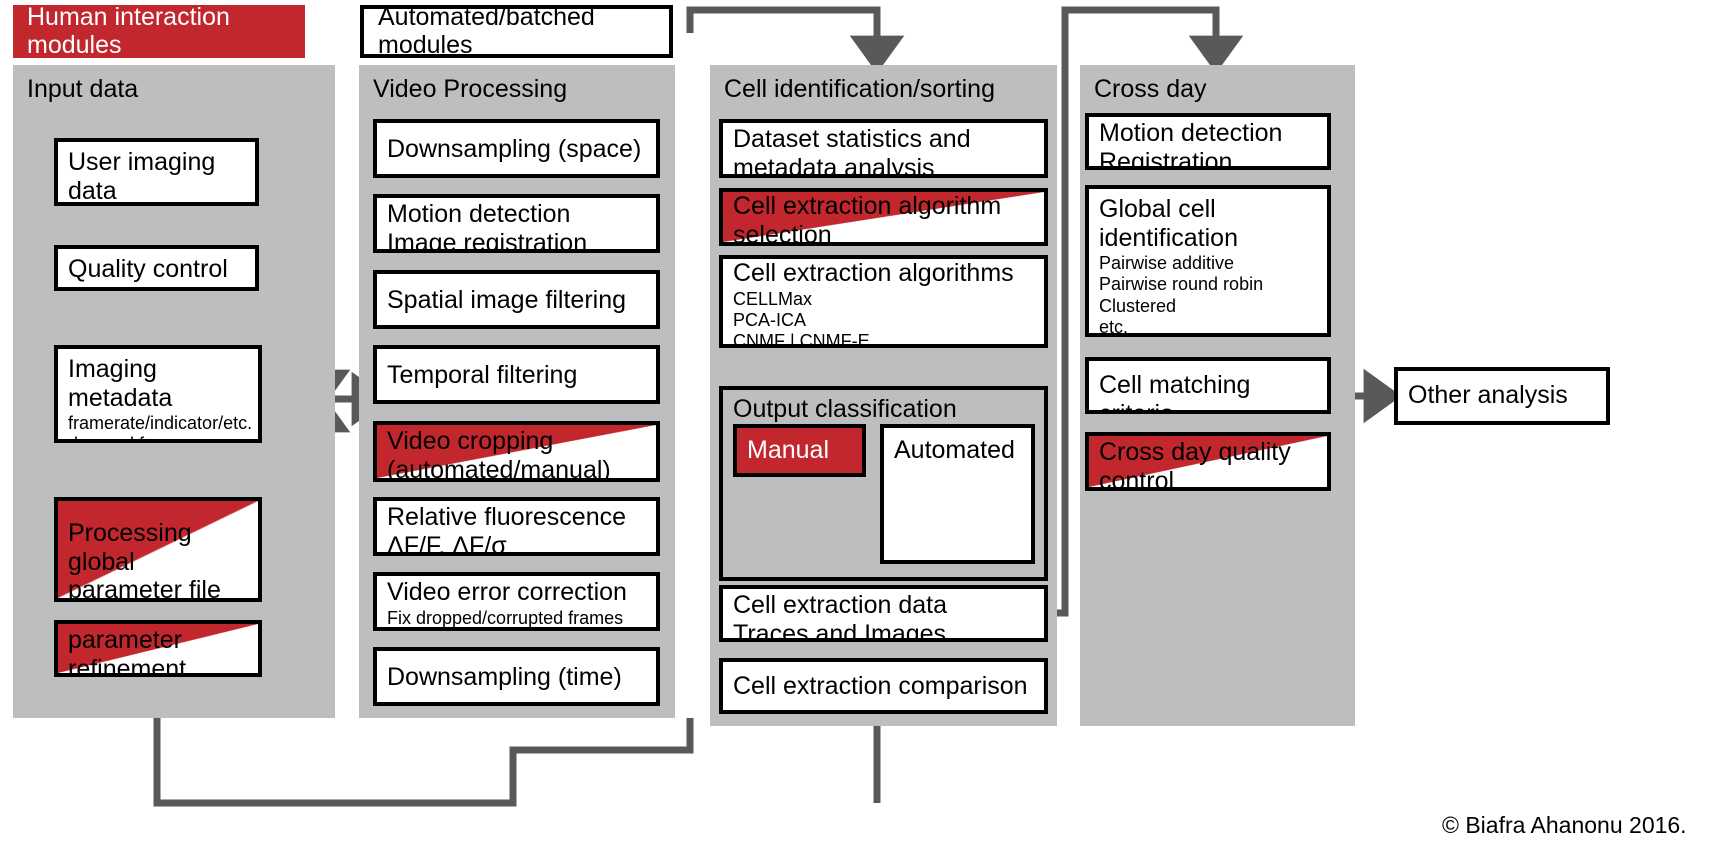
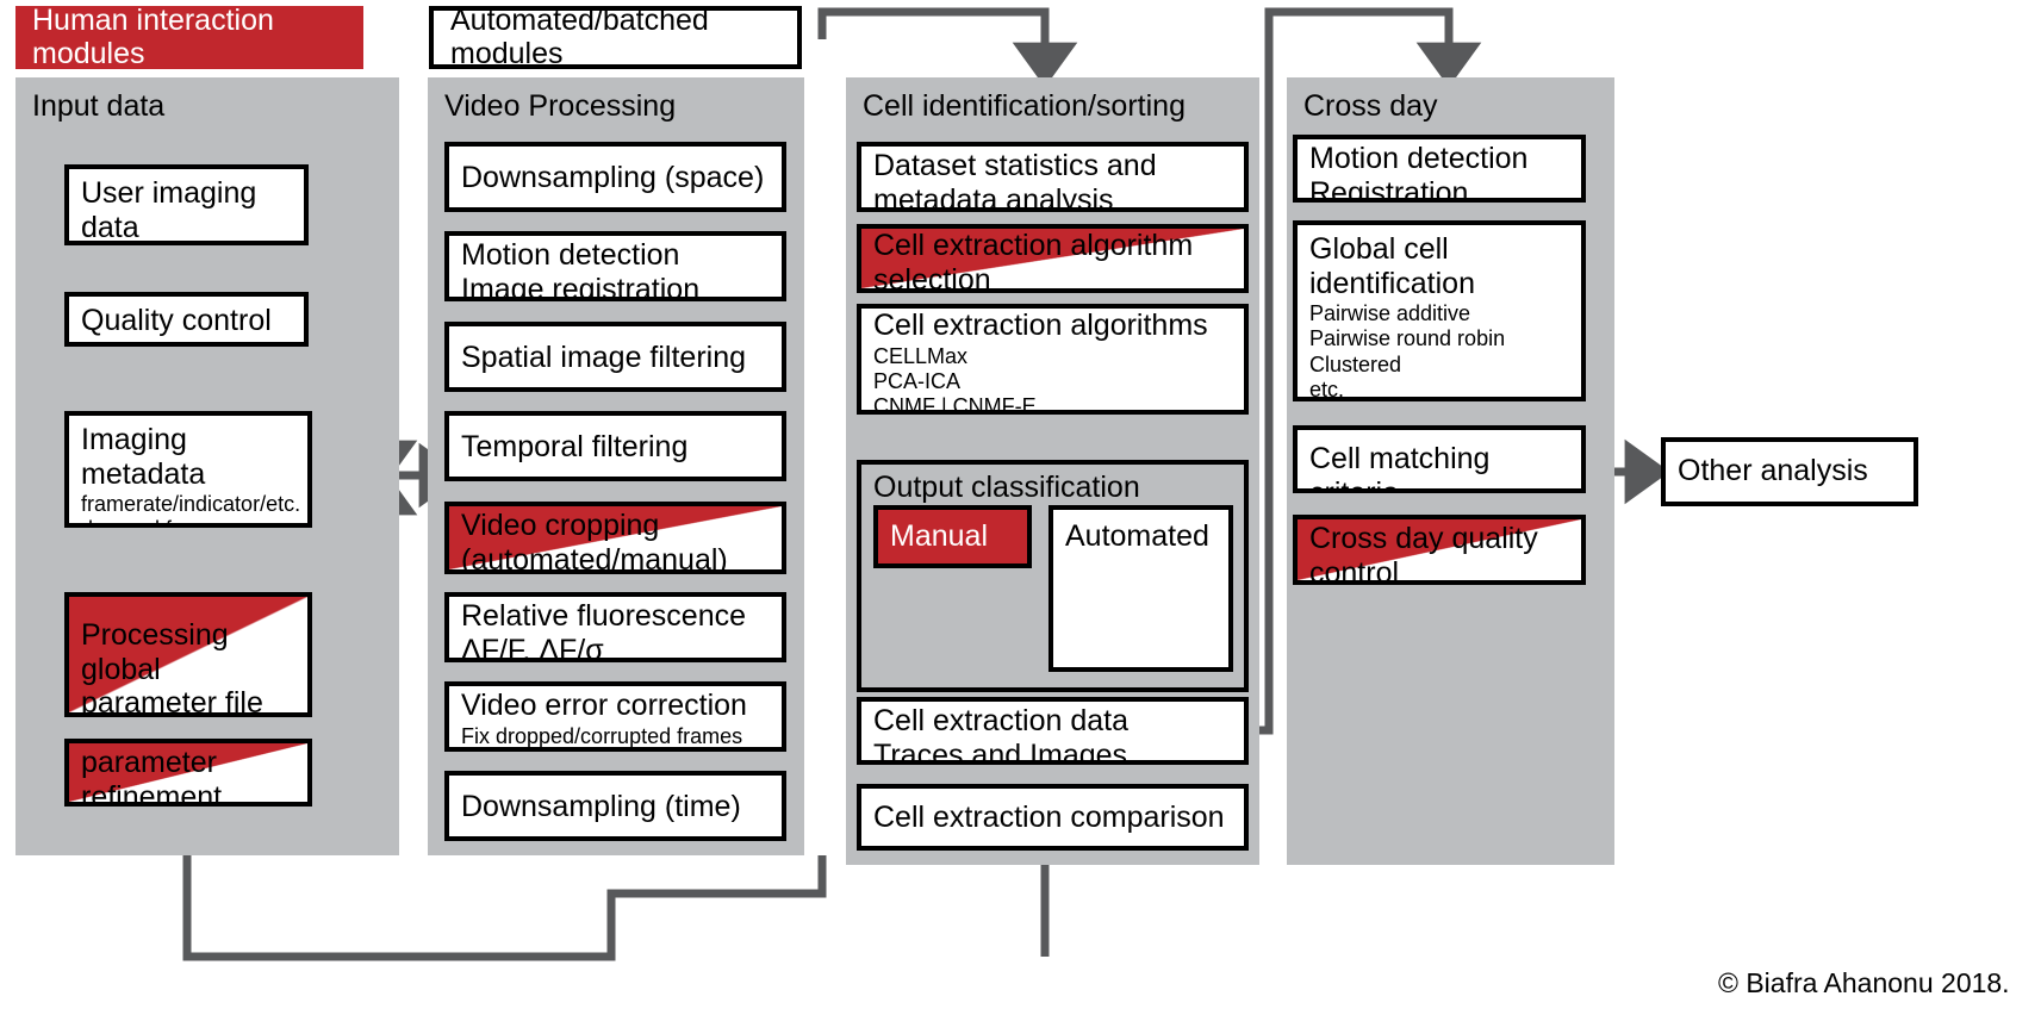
  Human interaction modules
  Automated/batched modules
  Input data
  User imaging data
  Quality control
  Imaging metadata
  framerate/indicator/etc.
  Processing global
  parameter file
  parameter
  refinement
  Video Processing
  Downsampling (space)
  Motion detection
  Image registration
  Spatial image filtering
  Temporal filtering
  Video cropping
  (automated/manual)
  Relative fluorescence
  ΔF/F, ΔF/σ
  Video error correction
  Fix dropped/corrupted frames
  Downsampling (time)
  Cell identification/sorting
  Dataset statistics and
  metadata analysis
  Cell extraction algorithm
  selection
  Cell extraction algorithms
  CELLMax
  PCA-ICA
  CNMF | CNMF-E
  Output classification
  Manual
  Automated
  Cell extraction data
  Traces and Images
  Cell extraction comparison
  Cross day
  Motion detection
  Registration
  Global cell
  identification
  Pairwise additive
  Pairwise round robin
  Clustered
  etc.
  Cross day quality
  control
  Other analysis
- © Biafra Ahanonu 2016.
+ © Biafra Ahanonu 2018.
